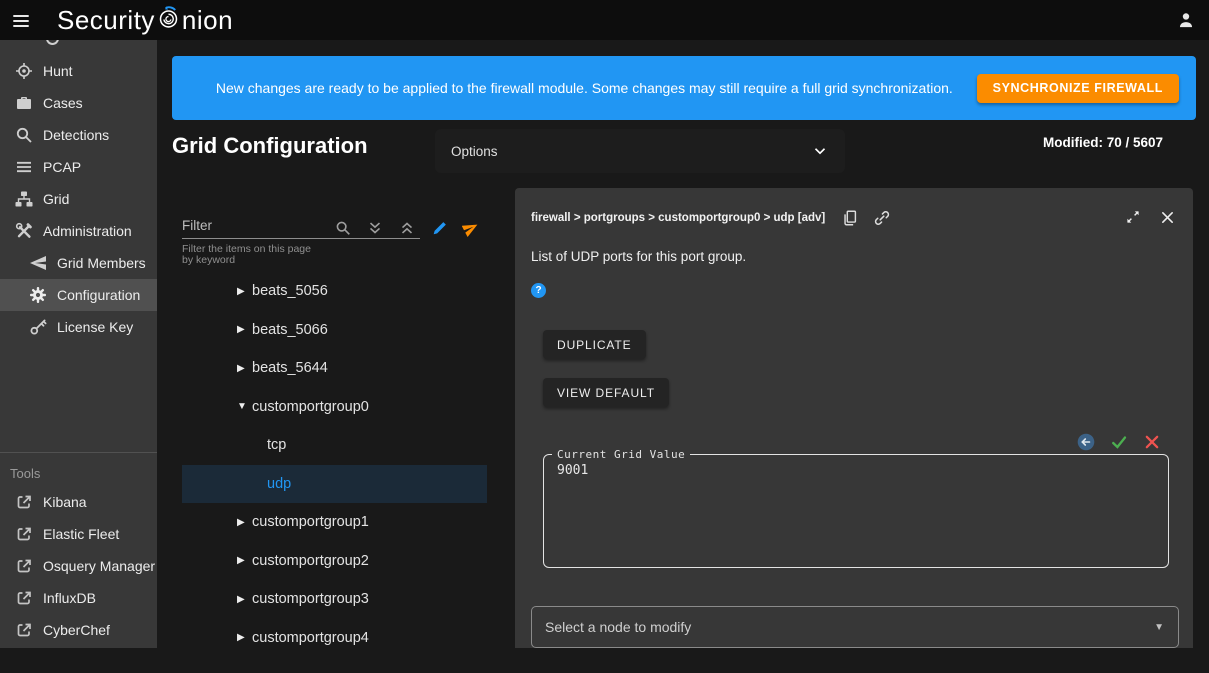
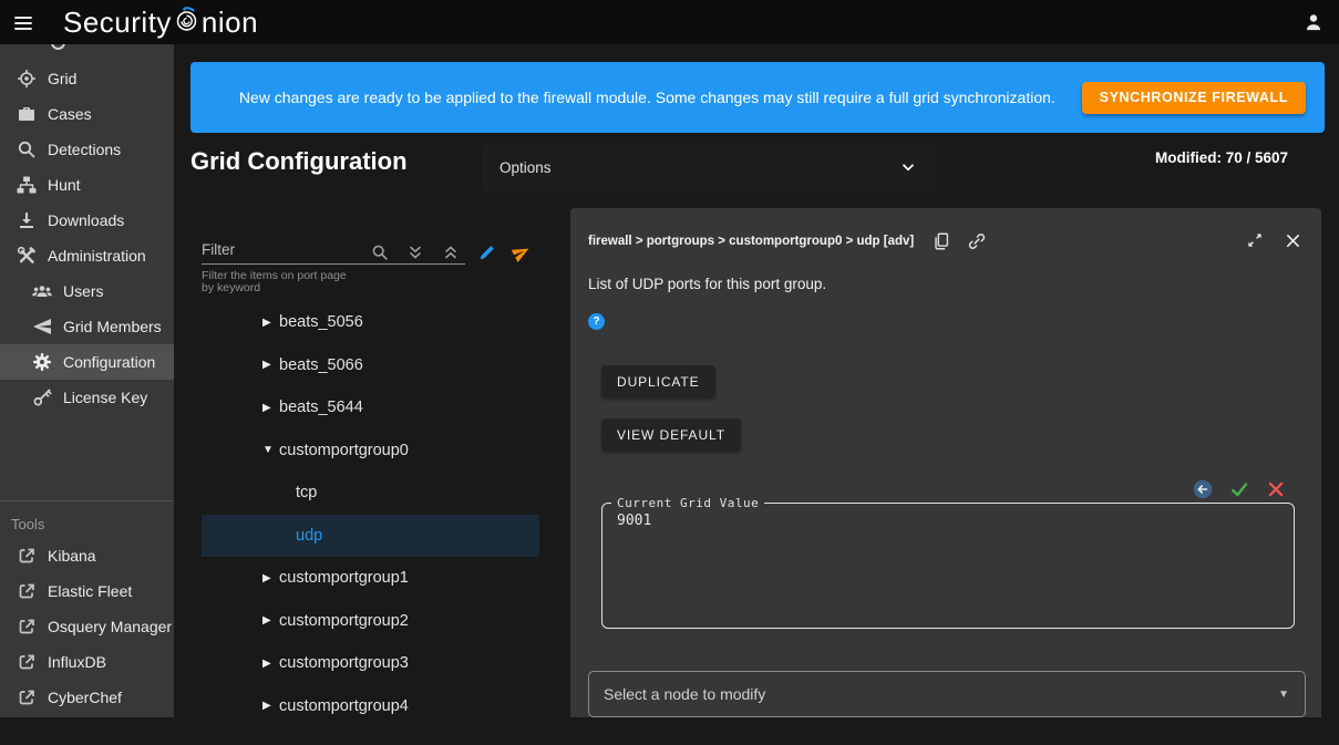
  Security
  nion
- Hunt
+ Grid
  Cases
  Detections
- PCAP
- Grid
+ Hunt
+ Downloads
  Administration
+ Users
  Grid Members
  Configuration
  License Key
  Tools
  Kibana
  Elastic Fleet
  Osquery Manager
  InfluxDB
  CyberChef
  New changes are ready to be applied to the firewall module. Some changes may still require a full grid synchronization.
  SYNCHRONIZE FIREWALL
  Grid Configuration
  Options
  Modified: 70 / 5607
  Filter
- Filter the items on this page by keyword
+ Filter the items on port page by keyword
  ▶
  beats_5056
  ▶
  beats_5066
  ▶
  beats_5644
  ▼
  customportgroup0
  tcp
  udp
  ▶
  customportgroup1
  ▶
  customportgroup2
  ▶
  customportgroup3
  ▶
  customportgroup4
  firewall > portgroups > customportgroup0 > udp [adv]
  List of UDP ports for this port group.
  ?
  DUPLICATE
  VIEW DEFAULT
  Current Grid Value
  9001
  Select a node to modify
  ▼
